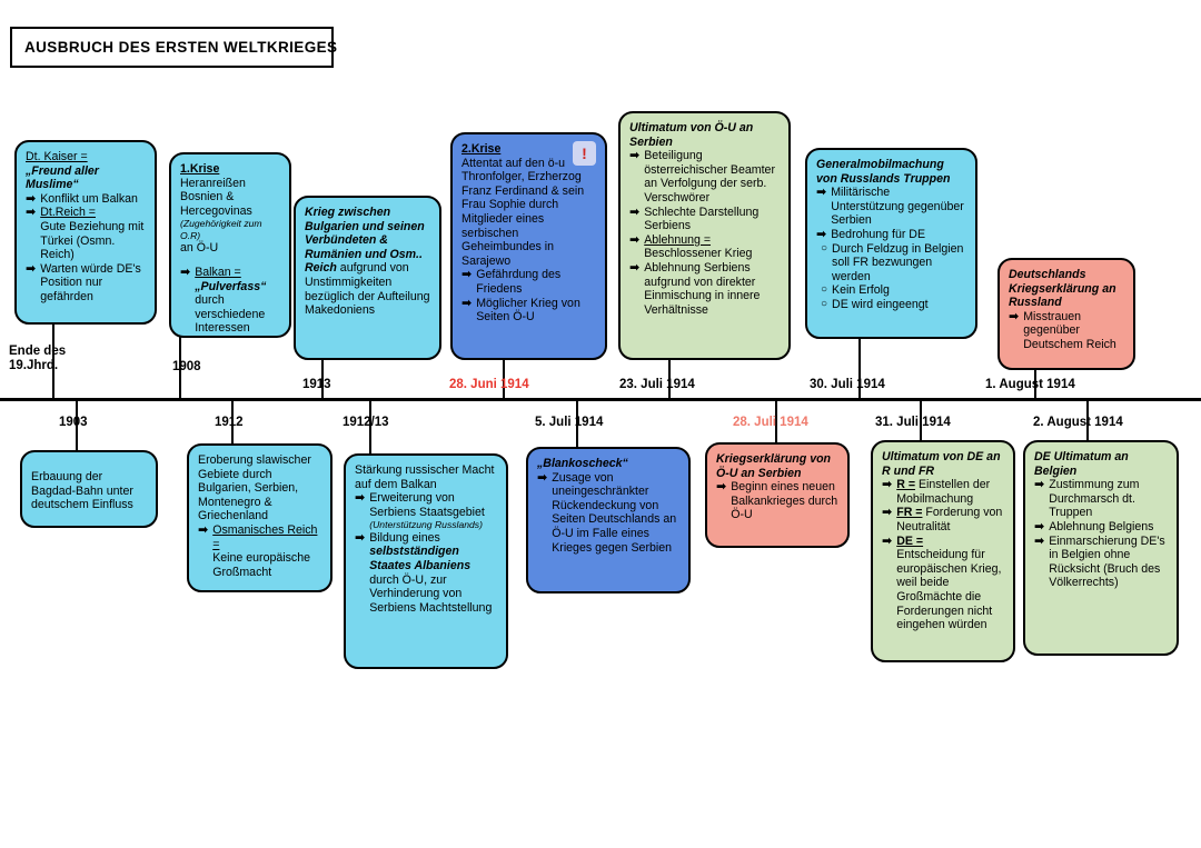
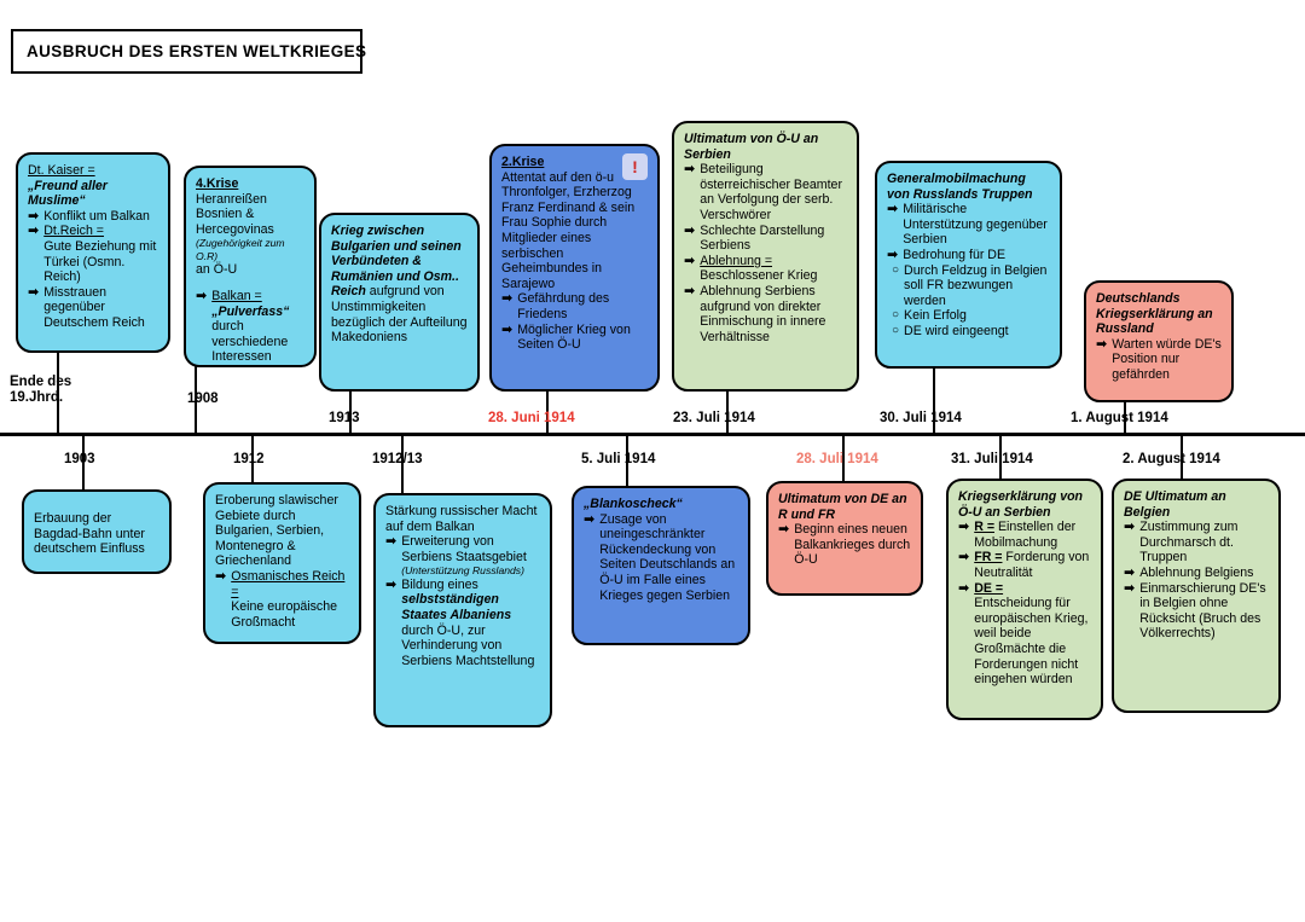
  AUSBRUCH DES ERSTEN WELTKRIEGES
  Ende des
  19.Jhrd.
  1908
  1913
  28. Juni 1914
  23. Juli 1914
  30. Juli 1914
  1. August 1914
  1903
  1912
  1912/13
  5. Juli 1914
  28. Juli 1914
  31. Juli 1914
  2. August 1914
  Dt. Kaiser =
  „Freund aller Muslime“
  ➡
  Konflikt um Balkan
  ➡
  Dt.Reich =
  Gute Beziehung mit Türkei (Osmn. Reich)
  ➡
- Warten würde DE's Position nur gefährden
+ Misstrauen gegenüber Deutschem Reich
- 1.Krise
+ 4.Krise
  Heranreißen Bosnien & Hercegovinas
  (Zugehörigkeit zum O.R)
  an Ö-U
  ➡
  Balkan =
  „Pulverfass“
  durch verschiedene Interessen
  Krieg zwischen Bulgarien und seinen Verbündeten & Rumänien und Osm.. Reich aufgrund von Unstimmigkeiten bezüglich der Aufteilung Makedoniens
  !
  2.Krise
  Attentat auf den ö-u Thronfolger, Erzherzog Franz Ferdinand & sein Frau Sophie durch Mitglieder eines serbischen Geheimbundes in Sarajewo
  ➡
  Gefährdung des Friedens
  ➡
  Möglicher Krieg von Seiten Ö-U
  Ultimatum von Ö-U an Serbien
  ➡
  Beteiligung österreichischer Beamter an Verfolgung der serb. Verschwörer
  ➡
  Schlechte Darstellung Serbiens
  ➡
  Ablehnung =
  Beschlossener Krieg
  ➡
  Ablehnung Serbiens aufgrund von direkter Einmischung in innere Verhältnisse
  Generalmobilmachung von Russlands Truppen
  ➡
  Militärische Unterstützung gegenüber Serbien
  ➡
  Bedrohung für DE
  ○
  Durch Feldzug in Belgien soll FR bezwungen werden
  ○
  Kein Erfolg
  ○
  DE wird eingeengt
  Deutschlands Kriegserklärung an Russland
  ➡
- Misstrauen gegenüber Deutschem Reich
+ Warten würde DE's Position nur gefährden
  Erbauung der Bagdad-Bahn unter deutschem Einfluss
  Eroberung slawischer Gebiete durch Bulgarien, Serbien, Montenegro & Griechenland
  ➡
  Osmanisches Reich =
  Keine europäische Großmacht
  Stärkung russischer Macht auf dem Balkan
  ➡
  Erweiterung von Serbiens Staatsgebiet
  (Unterstützung Russlands)
  ➡
  Bildung eines
  selbstständigen Staates Albaniens
  durch Ö-U, zur Verhinderung von Serbiens Machtstellung
  „Blankoscheck“
  ➡
  Zusage von uneingeschränkter Rückendeckung von Seiten Deutschlands an Ö-U im Falle eines Krieges gegen Serbien
- Kriegserklärung von Ö-U an Serbien
+ Ultimatum von DE an R und FR
  ➡
  Beginn eines neuen Balkankrieges durch Ö-U
- Ultimatum von DE an R und FR
+ Kriegserklärung von Ö-U an Serbien
  ➡
  R = Einstellen der Mobilmachung
  ➡
  FR = Forderung von Neutralität
  ➡
  DE =
  Entscheidung für europäischen Krieg, weil beide Großmächte die Forderungen nicht eingehen würden
  DE Ultimatum an Belgien
  ➡
  Zustimmung zum Durchmarsch dt. Truppen
  ➡
  Ablehnung Belgiens
  ➡
  Einmarschierung DE's in Belgien ohne Rücksicht (Bruch des Völkerrechts)
